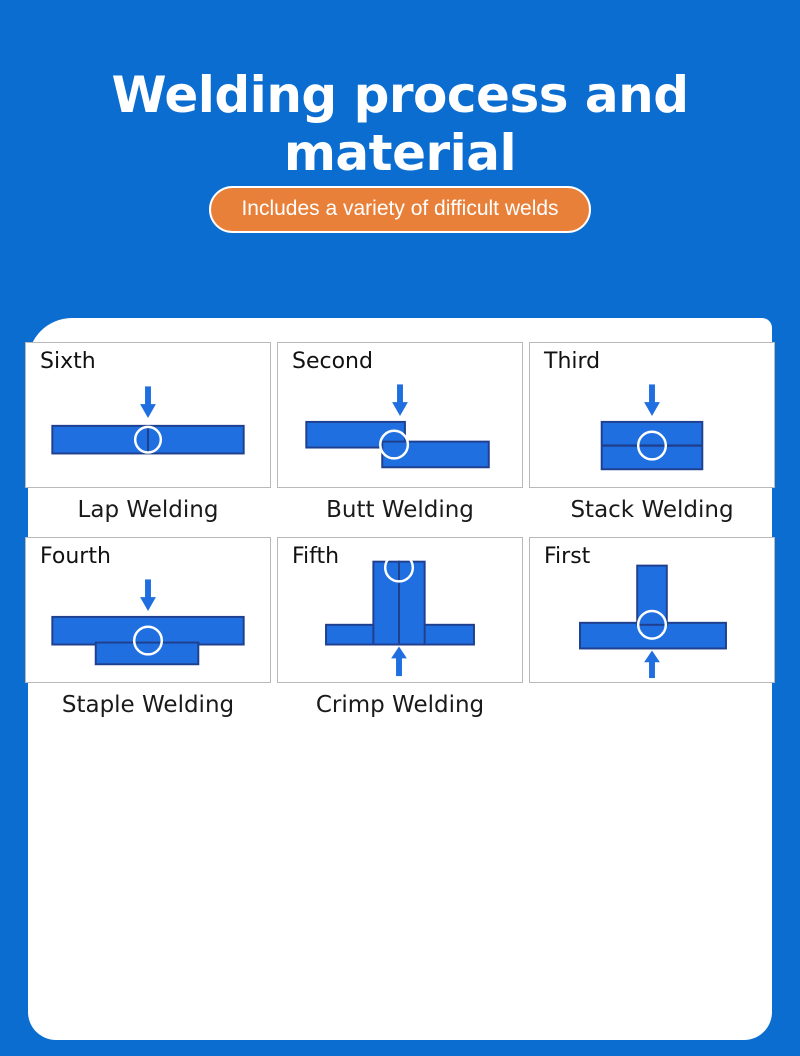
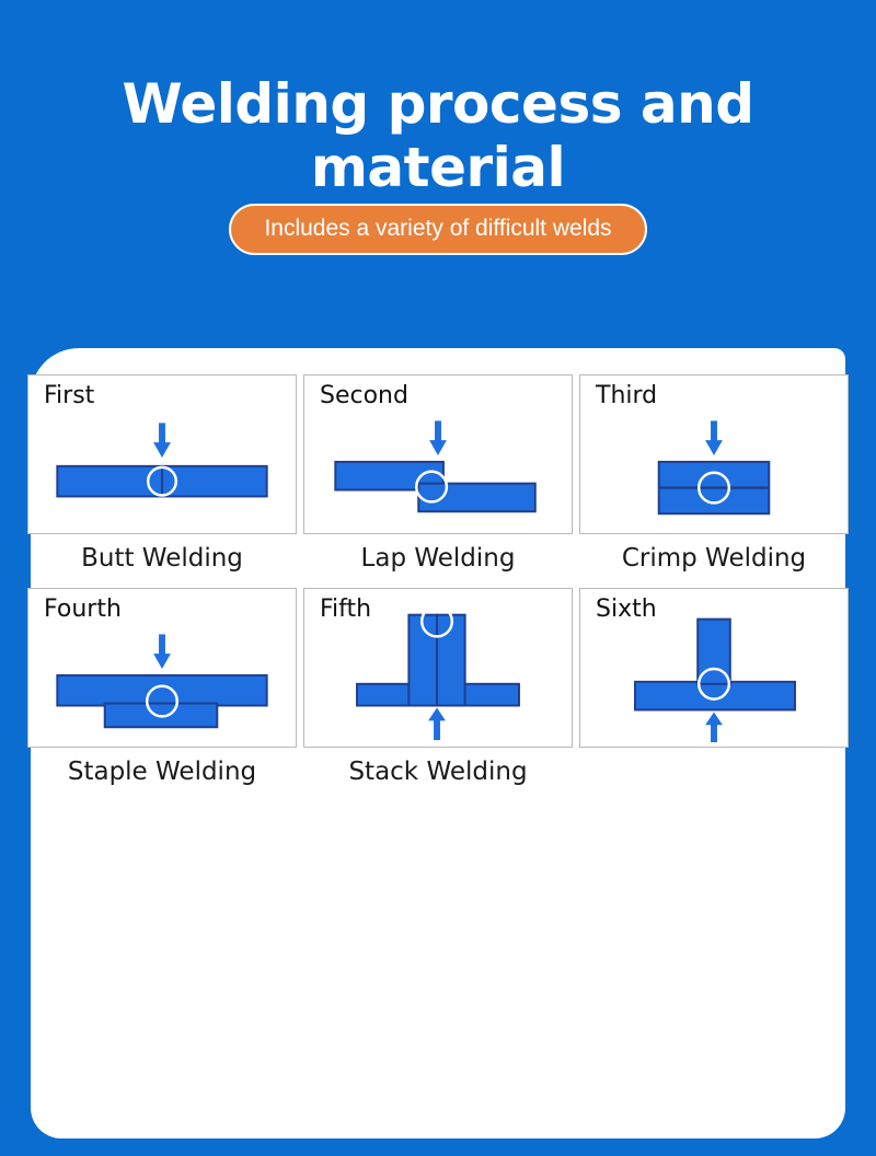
  Welding process and material
  Includes a variety of difficult welds
- Sixth
+ First
- Lap Welding
+ Butt Welding
  Second
- Butt Welding
+ Lap Welding
  Third
- Stack Welding
+ Crimp Welding
  Fourth
  Staple Welding
  Fifth
- Crimp Welding
+ Stack Welding
- First
+ Sixth
